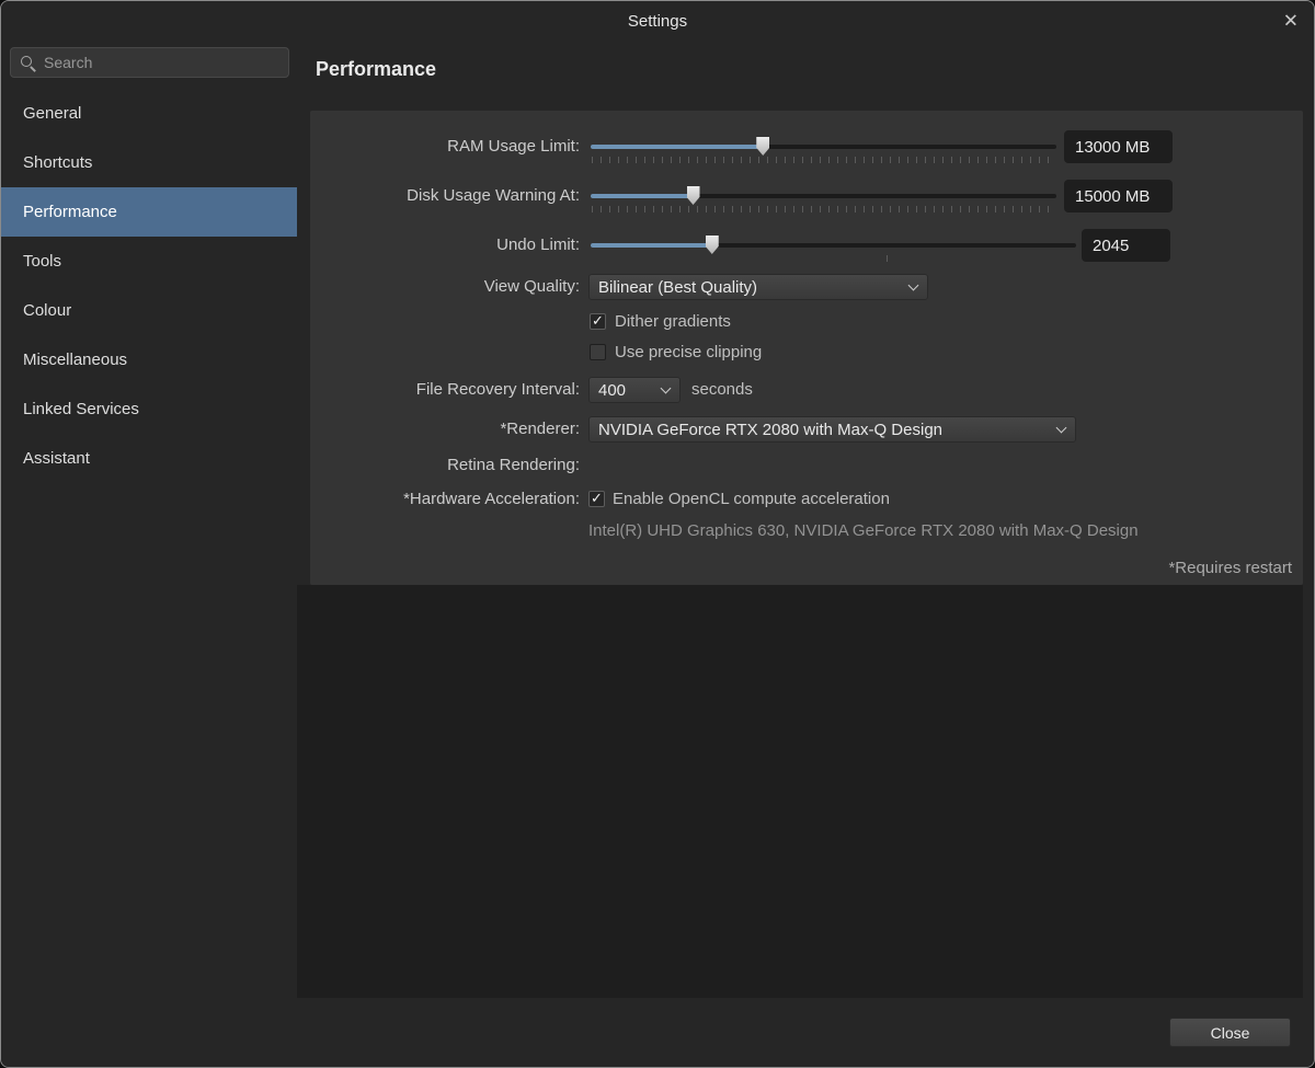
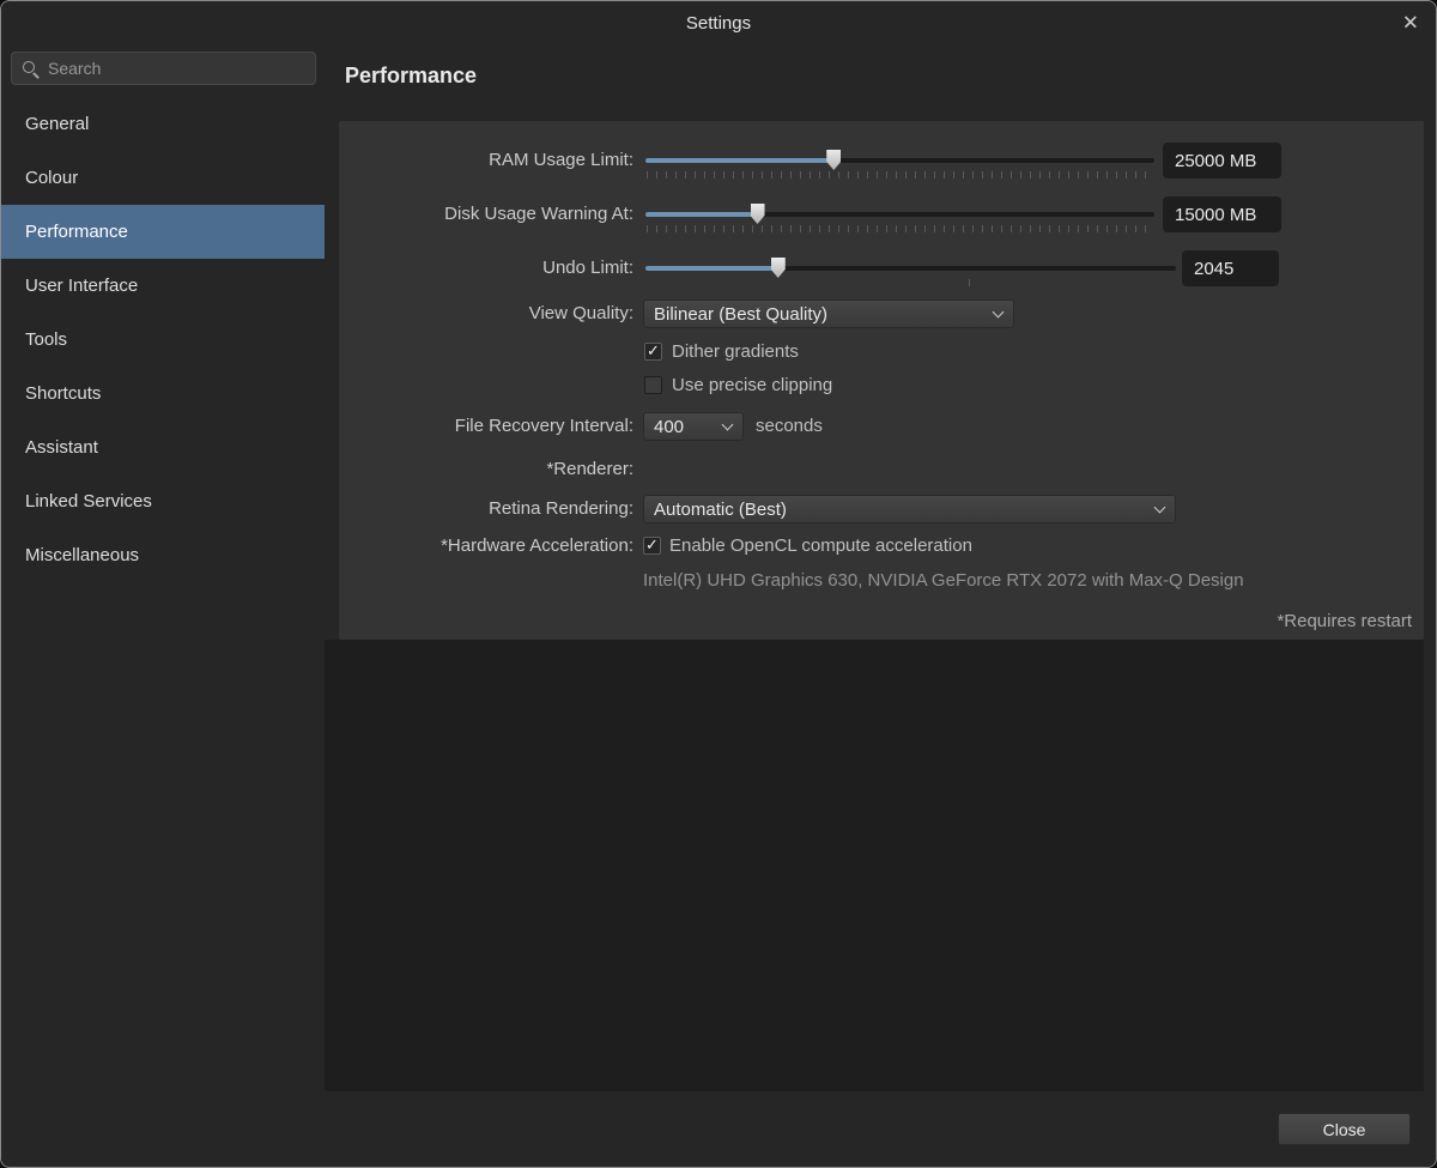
  Settings
  ✕
  Search
  General
- Shortcuts
+ Colour
  Performance
+ User Interface
  Tools
- Colour
+ Shortcuts
- Miscellaneous
+ Assistant
  Linked Services
- Assistant
+ Miscellaneous
  Performance
  RAM Usage Limit:
- 13000 MB
+ 25000 MB
  Disk Usage Warning At:
  15000 MB
  Undo Limit:
  2045
  View Quality:
  Bilinear (Best Quality)
  Dither gradients
  Use precise clipping
  File Recovery Interval:
  400
  seconds
  *Renderer:
- NVIDIA GeForce RTX 2080 with Max-Q Design
  Retina Rendering:
+ Automatic (Best)
  *Hardware Acceleration:
  Enable OpenCL compute acceleration
- Intel(R) UHD Graphics 630, NVIDIA GeForce RTX 2080 with Max-Q Design
+ Intel(R) UHD Graphics 630, NVIDIA GeForce RTX 2072 with Max-Q Design
  *Requires restart
  Close
